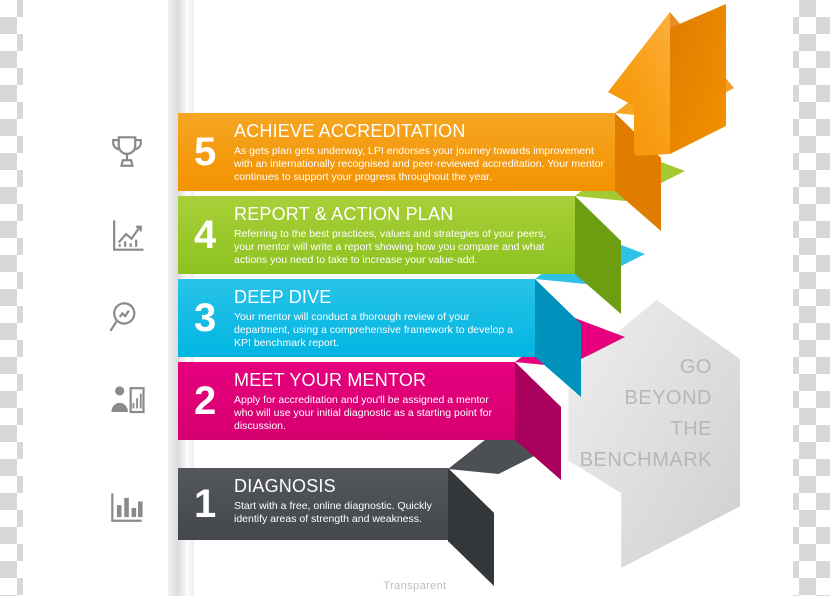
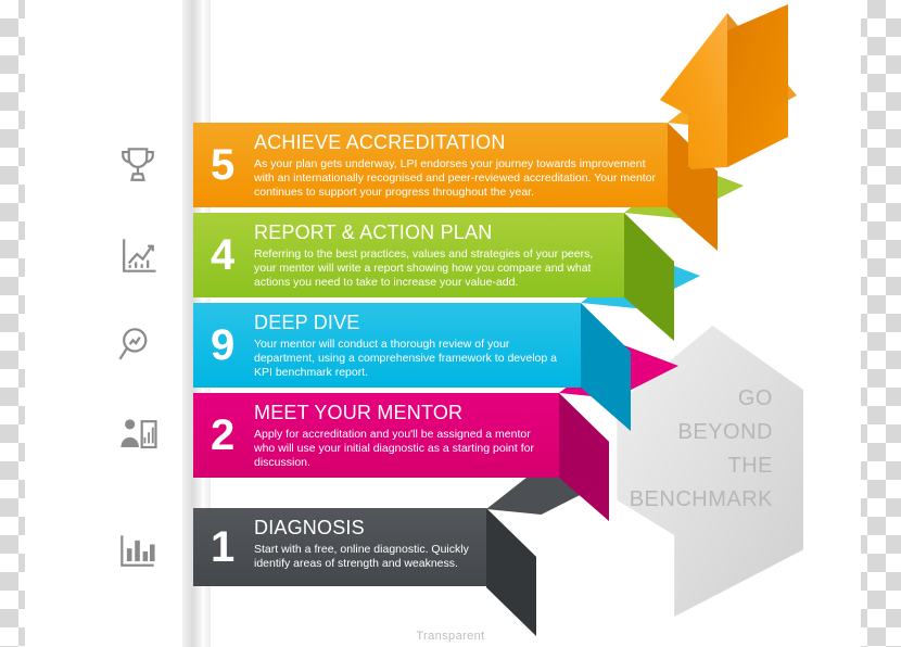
  5
  ACHIEVE ACCREDITATION
- As gets plan gets underway, LPI endorses your journey towards improvement with an internationally recognised and peer-reviewed accreditation. Your mentor continues to support your progress throughout the year.
+ As your plan gets underway, LPI endorses your journey towards improvement with an internationally recognised and peer-reviewed accreditation. Your mentor continues to support your progress throughout the year.
  4
  REPORT & ACTION PLAN
  Referring to the best practices, values and strategies of your peers, your mentor will write a report showing how you compare and what actions you need to take to increase your value-add.
- 3
+ 9
  DEEP DIVE
  Your mentor will conduct a thorough review of your department, using a comprehensive framework to develop a KPI benchmark report.
  2
  MEET YOUR MENTOR
  Apply for accreditation and you'll be assigned a mentor who will use your initial diagnostic as a starting point for discussion.
  1
  DIAGNOSIS
  Start with a free, online diagnostic. Quickly identify areas of strength and weakness.
  GO
  BEYOND
  THE
  BENCHMARK
  Transparent
